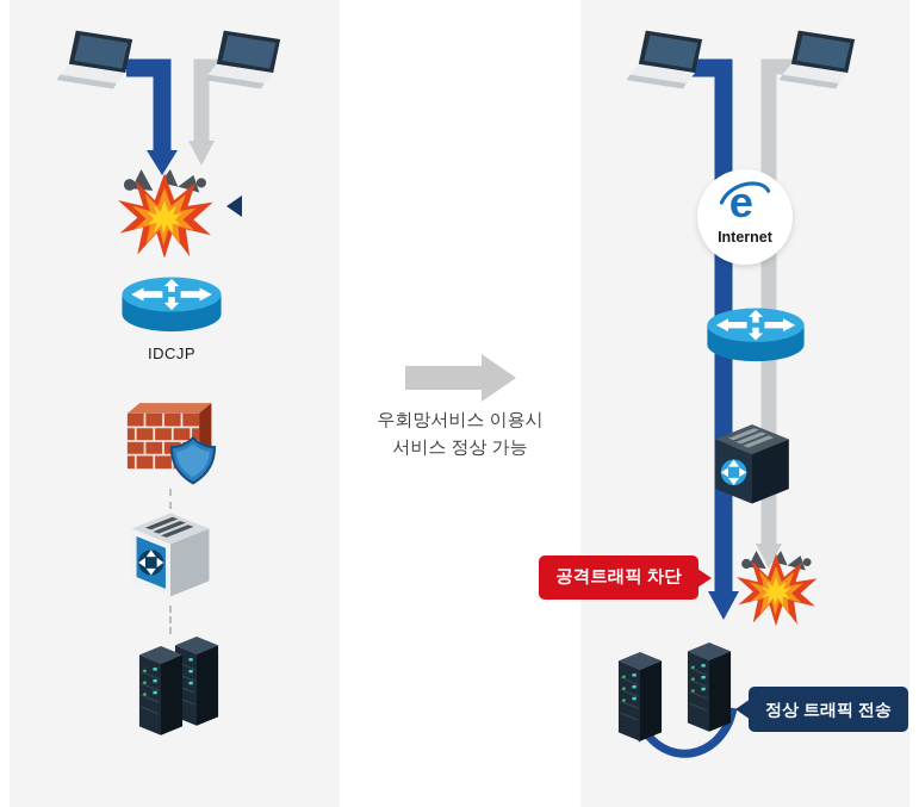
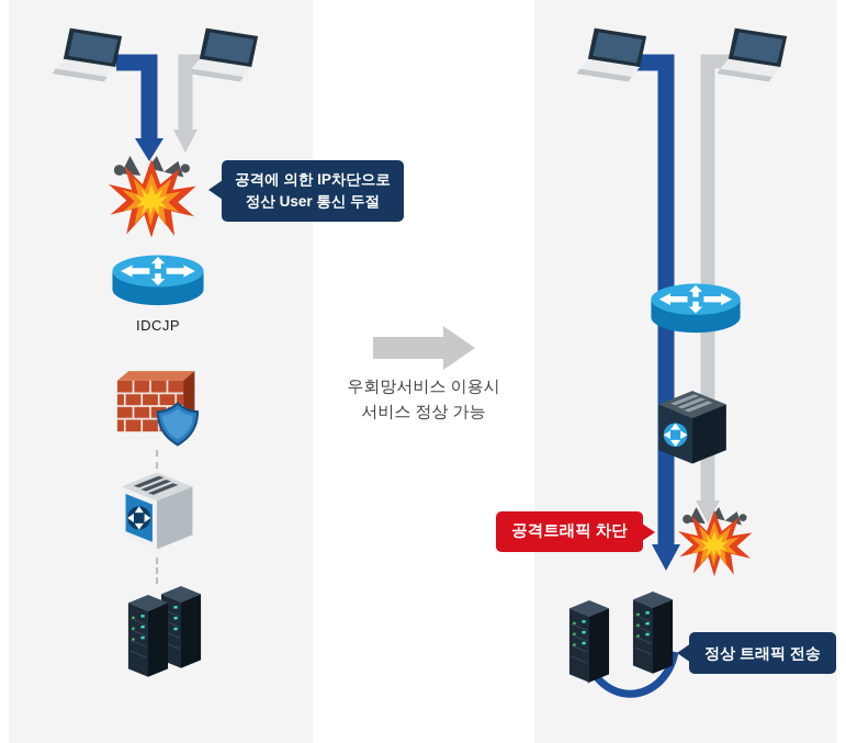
+ 공격에 의한 IP차단으로
+ 정산 User 통신 두절
  IDCJP
  우회망서비스 이용시
  서비스 정상 가능
- Internet
  공격트래픽 차단
  정상 트래픽 전송
